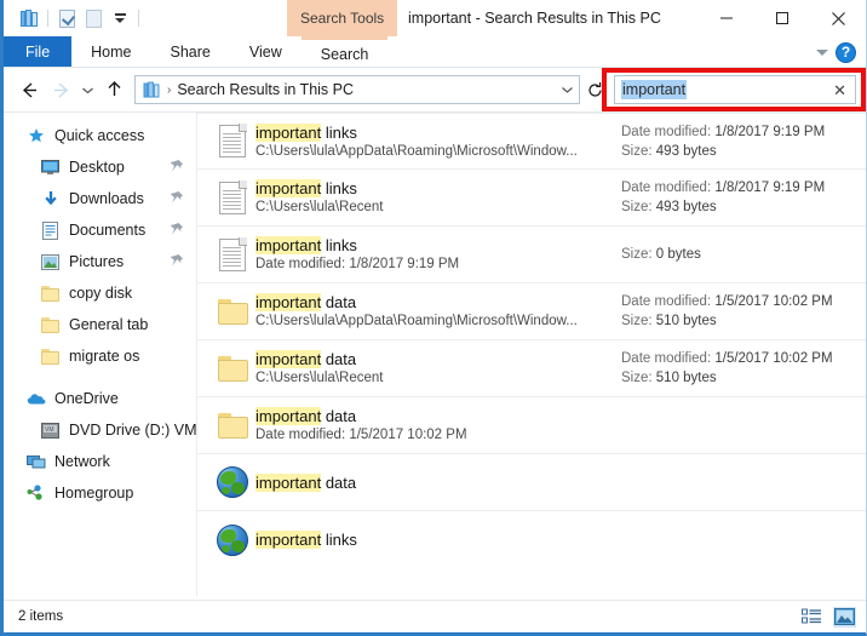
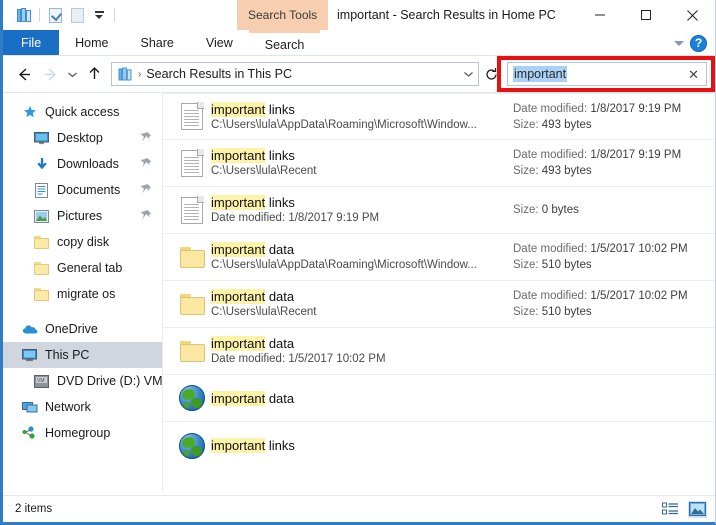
  Search Tools
- important - Search Results in This PC
+ important - Search Results in Home PC
  File
  Home
  Share
  View
  Search
  ?
  ›
  Search Results in This PC
  important
  ✕
  Quick access
  Desktop
  Downloads
  Documents
  Pictures
  copy disk
  General tab
  migrate os
  OneDrive
+ This PC
  DVD Drive (D:) VM
  Network
  Homegroup
  important links
  C:\Users\lula\AppData\Roaming\Microsoft\Window...
  Date modified: 1/8/2017 9:19 PM
  Size: 493 bytes
  important links
  C:\Users\lula\Recent
  Date modified: 1/8/2017 9:19 PM
  Size: 493 bytes
  important links
  Date modified: 1/8/2017 9:19 PM
  Size: 0 bytes
  important data
  C:\Users\lula\AppData\Roaming\Microsoft\Window...
  Date modified: 1/5/2017 10:02 PM
  Size: 510 bytes
  important data
  C:\Users\lula\Recent
  Date modified: 1/5/2017 10:02 PM
  Size: 510 bytes
  important data
  Date modified: 1/5/2017 10:02 PM
  important data
  important links
  2 items
